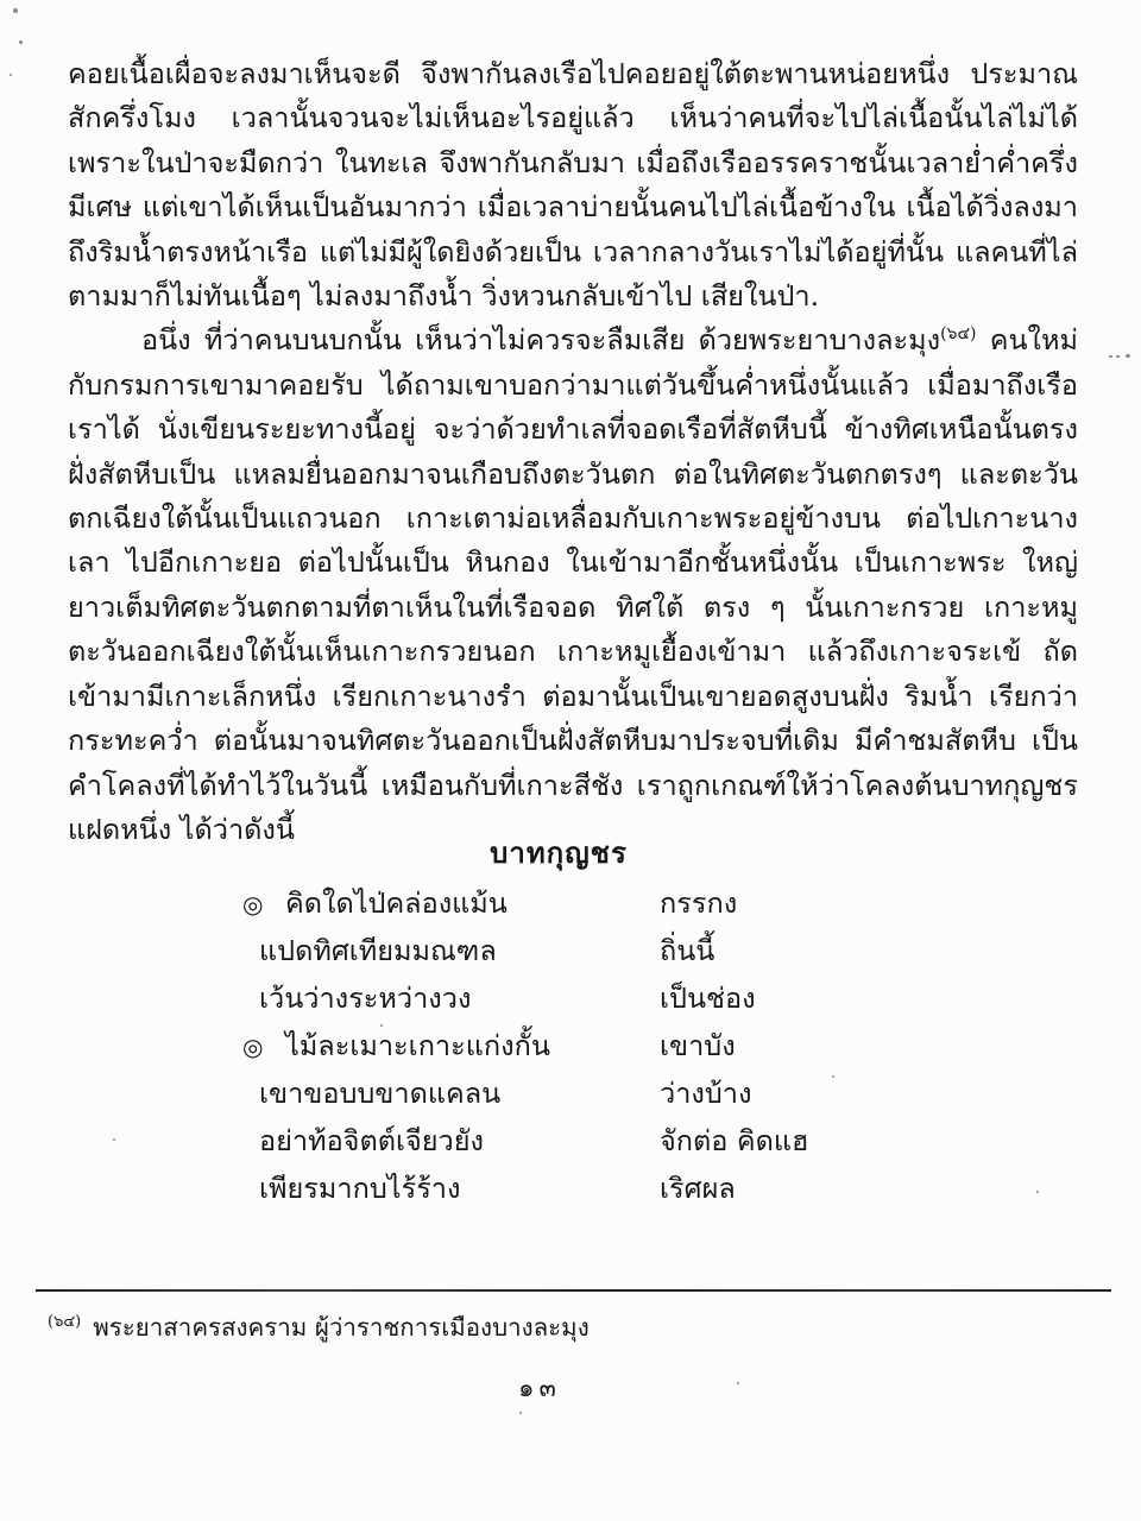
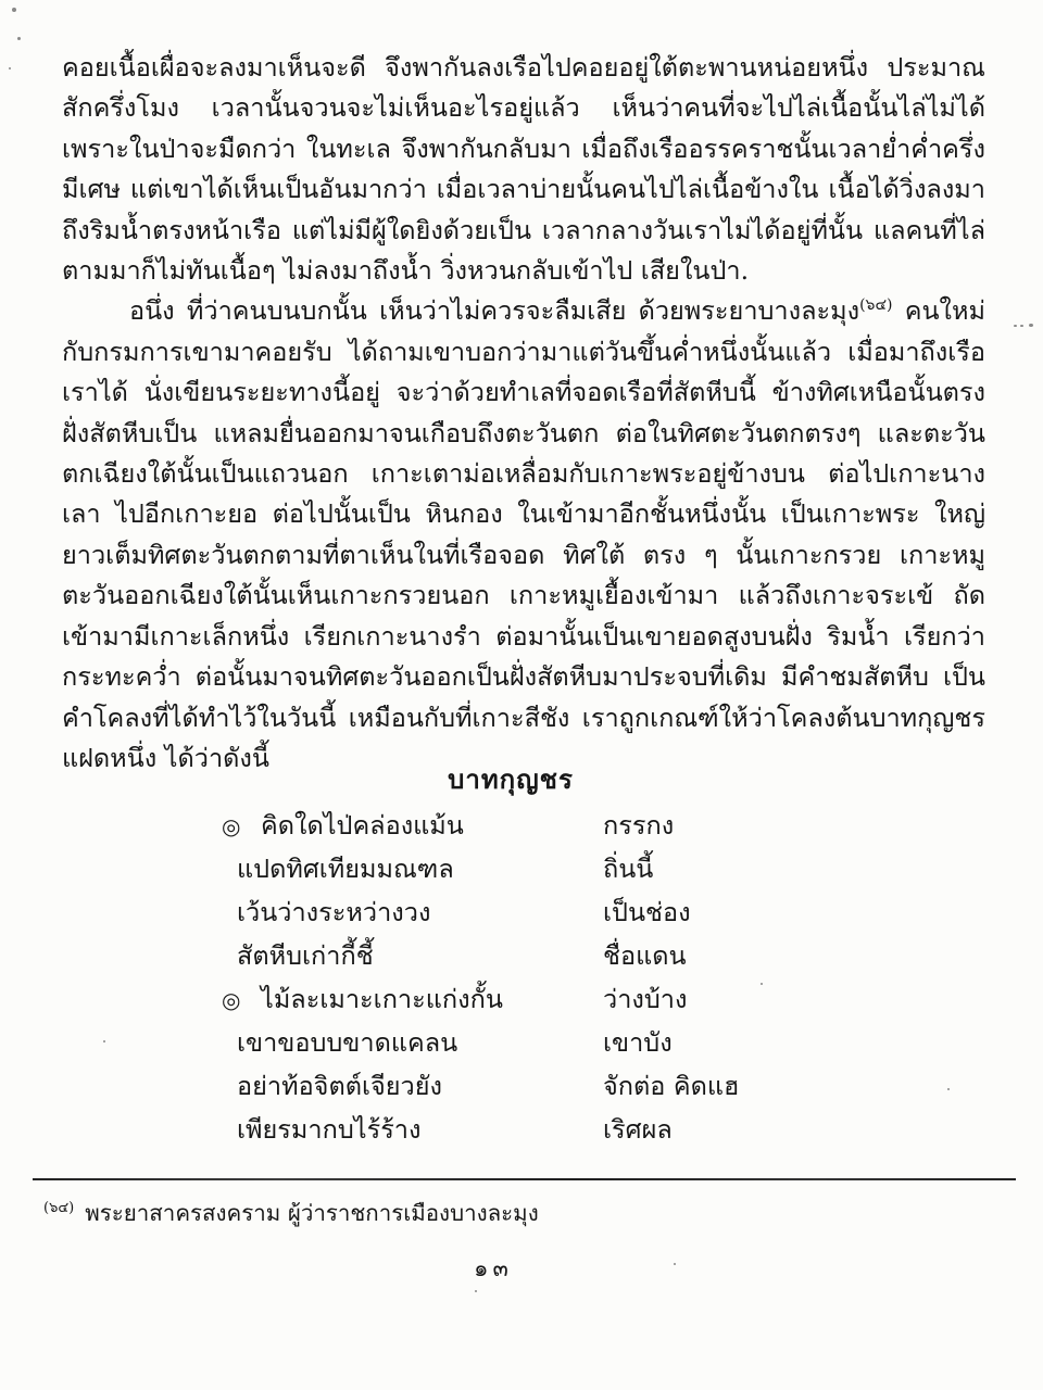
  คอยเนื้อเผื่อจะลงมาเห็นจะดี จึงพากันลงเรือไปคอยอยู่ใต้ตะพานหน่อยหนึ่ง ประมาณสักครึ่งโมง เวลานั้นจวนจะไม่เห็นอะไรอยู่แล้ว เห็นว่าคนที่จะไปไล่เนื้อนั้นไล่ไม่ได้ เพราะในป่าจะมืดกว่า ในทะเล จึงพากันกลับมา เมื่อถึงเรืออรรคราชนั้นเวลาย่ำค่ำครึ่งมีเศษ แต่เขาได้เห็นเป็นอันมากว่า เมื่อเวลาบ่ายนั้นคนไปไล่เนื้อข้างใน เนื้อได้วิ่งลงมาถึงริมน้ำตรงหน้าเรือ แต่ไม่มีผู้ใดยิงด้วยเป็น เวลากลางวันเราไม่ได้อยู่ที่นั้น แลคนที่ไล่ตามมาก็ไม่ทันเนื้อๆ ไม่ลงมาถึงน้ำ วิ่งหวนกลับเข้าไป เสียในป่า.
  อนึ่ง ที่ว่าคนบนบกนั้น เห็นว่าไม่ควรจะลืมเสีย ด้วยพระยาบางละมุง(๖๔) คนใหม่ กับกรมการเขามาคอยรับ ได้ถามเขาบอกว่ามาแต่วันขึ้นค่ำหนึ่งนั้นแล้ว เมื่อมาถึงเรือเราได้ นั่งเขียนระยะทางนี้อยู่ จะว่าด้วยทำเลที่จอดเรือที่สัตหีบนี้ ข้างทิศเหนือนั้นตรงฝั่งสัตหีบเป็น แหลมยื่นออกมาจนเกือบถึงตะวันตก ต่อในทิศตะวันตกตรงๆ และตะวันตกเฉียงใต้นั้นเป็นแถวนอก เกาะเตาม่อเหลื่อมกับเกาะพระอยู่ข้างบน ต่อไปเกาะนางเลา ไปอีกเกาะยอ ต่อไปนั้นเป็น หินกอง ในเข้ามาอีกชั้นหนึ่งนั้น เป็นเกาะพระ ใหญ่ยาวเต็มทิศตะวันตกตามที่ตาเห็นในที่เรือจอด ทิศใต้ ตรง ๆ นั้นเกาะกรวย เกาะหมู ตะวันออกเฉียงใต้นั้นเห็นเกาะกรวยนอก เกาะหมูเยื้องเข้ามา แล้วถึงเกาะจระเข้ ถัดเข้ามามีเกาะเล็กหนึ่ง เรียกเกาะนางรำ ต่อมานั้นเป็นเขายอดสูงบนฝั่ง ริมน้ำ เรียกว่ากระทะคว่ำ ต่อนั้นมาจนทิศตะวันออกเป็นฝั่งสัตหีบมาประจบที่เดิม มีคำชมสัตหีบ เป็นคำโคลงที่ได้ทำไว้ในวันนี้ เหมือนกับที่เกาะสีชัง เราถูกเกณฑ์ให้ว่าโคลงต้นบาทกุญชรแฝดหนึ่ง ได้ว่าดังนี้
  บาทกุญชร
  ◎ คิดใดไป่คล่องแม้น
  กรรกง
  แปดทิศเทียมมณฑล
  ถิ่นนี้
  เว้นว่างระหว่างวง
  เป็นช่อง
+ สัตหีบเก่ากี้ชี้
+ ชื่อแดน
  ◎ ไม้ละเมาะเกาะแก่งกั้น
- เขาบัง
+ ว่างบ้าง
  เขาขอบบขาดแคลน
- ว่างบ้าง
+ เขาบัง
  อย่าท้อจิตต์เจียวยัง
  จักต่อ คิดแฮ
  เพียรมากบไร้ร้าง
  เริศผล
  (๖๔) พระยาสาครสงคราม ผู้ว่าราชการเมืองบางละมุง
  ๑๓
